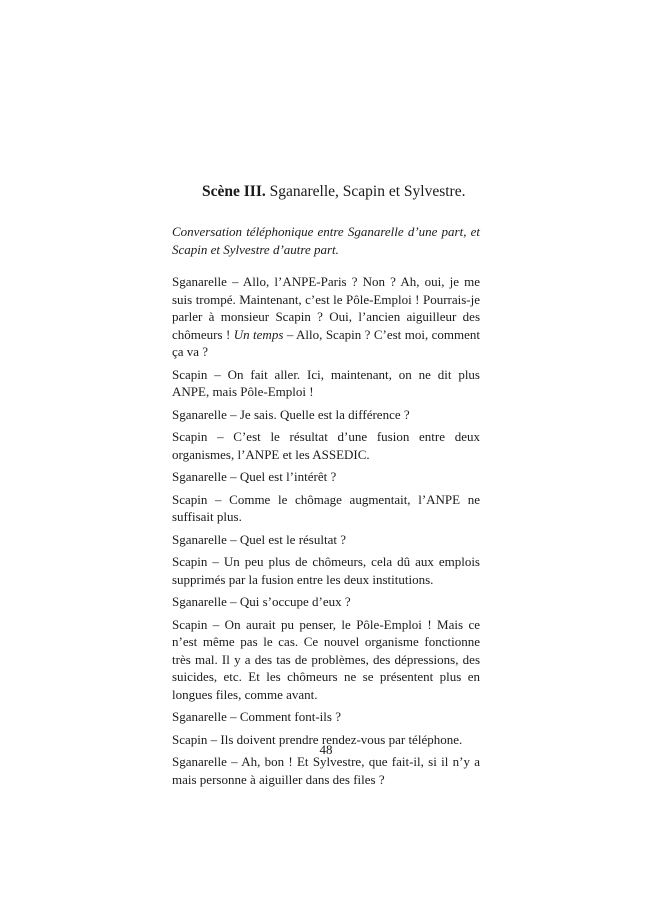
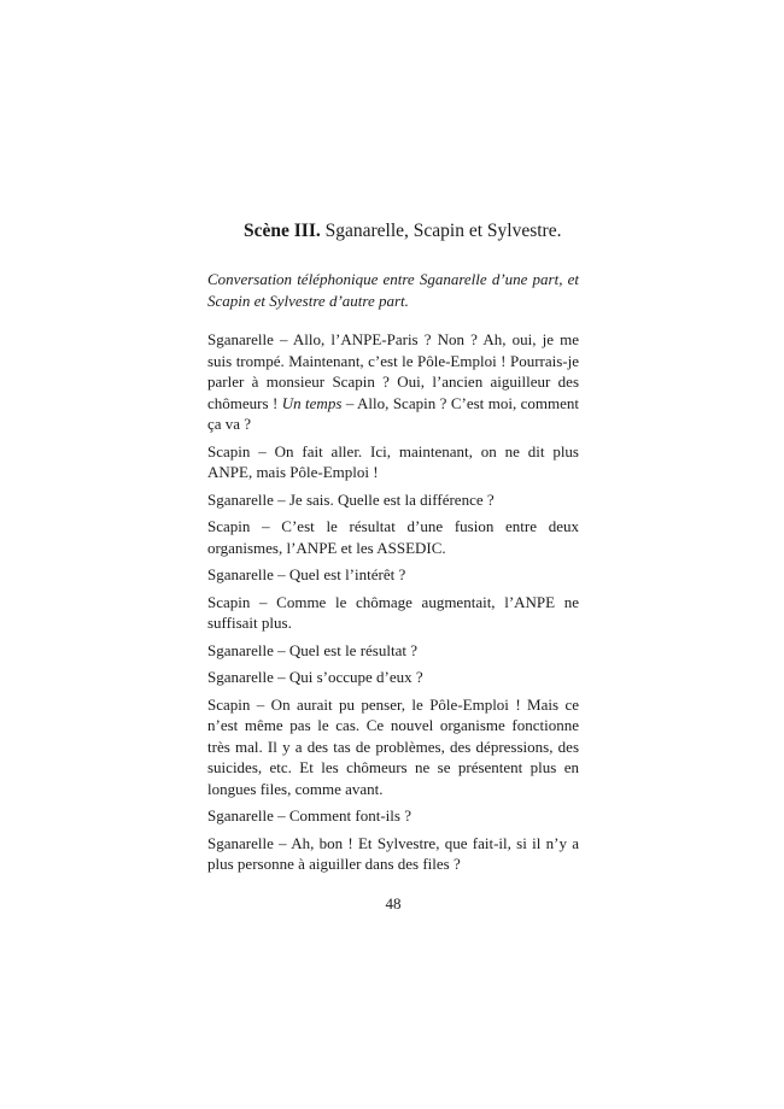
  Scène III. Sganarelle, Scapin et Sylvestre.
  Conversation téléphonique entre Sganarelle d’une part, et Scapin et Sylvestre d’autre part.
  Sganarelle – Allo, l’ANPE-Paris ? Non ? Ah, oui, je me suis trompé. Maintenant, c’est le Pôle-Emploi ! Pourrais-je parler à monsieur Scapin ? Oui, l’ancien aiguilleur des chômeurs ! Un temps – Allo, Scapin ? C’est moi, comment ça va ?
  Scapin – On fait aller. Ici, maintenant, on ne dit plus ANPE, mais Pôle-Emploi !
  Sganarelle – Je sais. Quelle est la différence ?
  Scapin – C’est le résultat d’une fusion entre deux organismes, l’ANPE et les ASSEDIC.
  Sganarelle – Quel est l’intérêt ?
  Scapin – Comme le chômage augmentait, l’ANPE ne suffisait plus.
  Sganarelle – Quel est le résultat ?
- Scapin – Un peu plus de chômeurs, cela dû aux emplois supprimés par la fusion entre les deux institutions.
  Sganarelle – Qui s’occupe d’eux ?
  Scapin – On aurait pu penser, le Pôle-Emploi ! Mais ce n’est même pas le cas. Ce nouvel organisme fonctionne très mal. Il y a des tas de problèmes, des dépressions, des suicides, etc. Et les chômeurs ne se présentent plus en longues files, comme avant.
  Sganarelle – Comment font-ils ?
- Scapin – Ils doivent prendre rendez-vous par téléphone.
- Sganarelle – Ah, bon ! Et Sylvestre, que fait-il, si il n’y a mais personne à aiguiller dans des files ?
+ Sganarelle – Ah, bon ! Et Sylvestre, que fait-il, si il n’y a plus personne à aiguiller dans des files ?
  48
